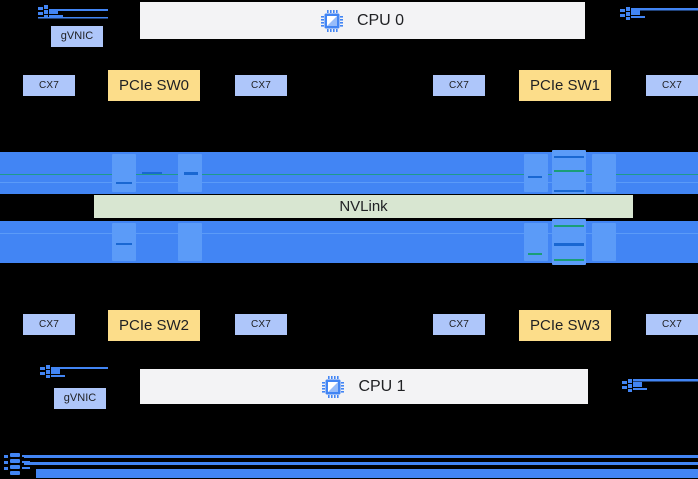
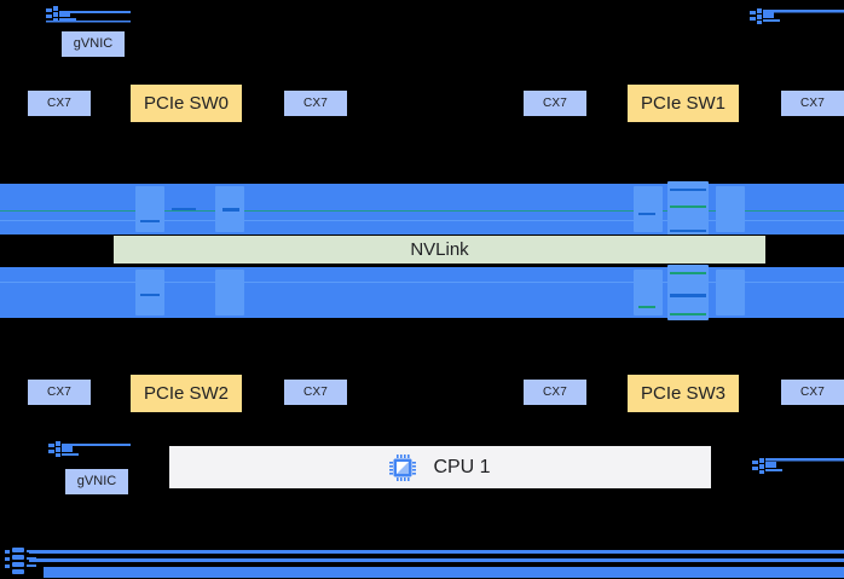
  gVNIC
- CPU 0
  CX7
  PCIe SW0
  CX7
  CX7
  PCIe SW1
  CX7
  NVLink
  CX7
  PCIe SW2
  CX7
  CX7
  PCIe SW3
  CX7
  gVNIC
  CPU 1
